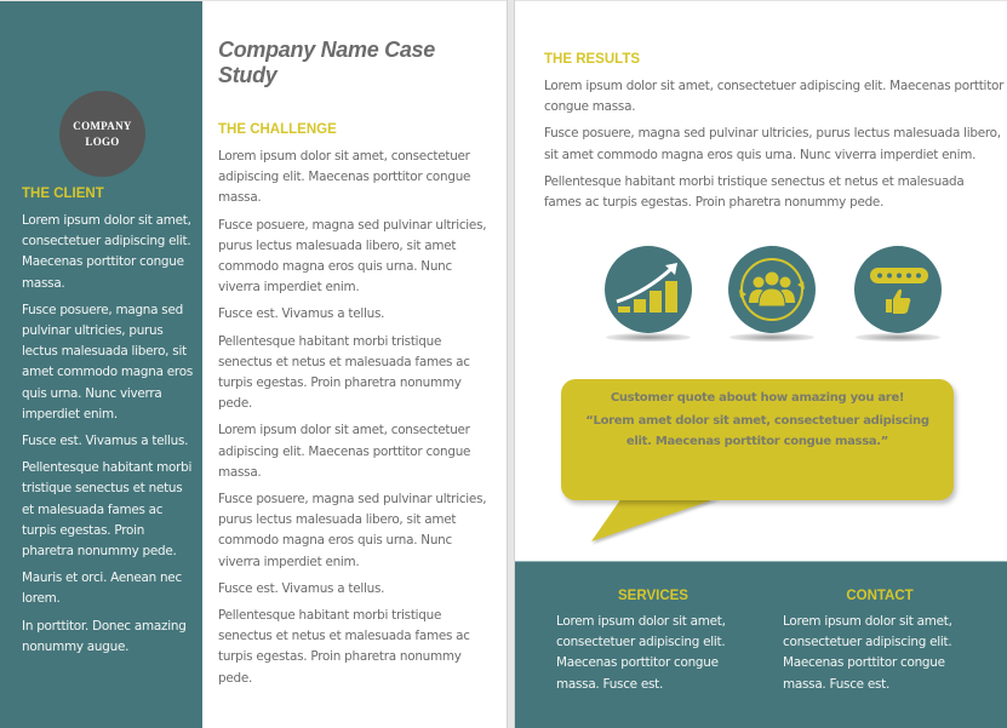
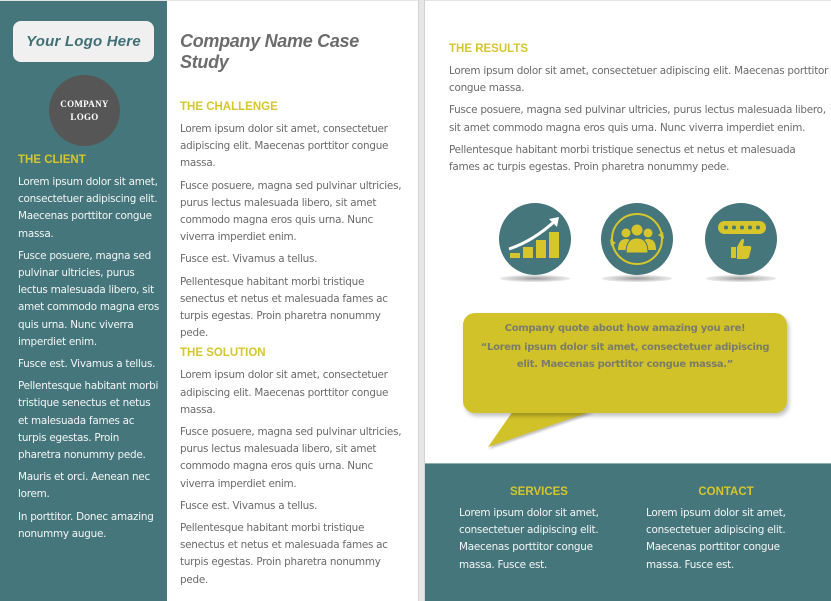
+ Your Logo Here
  COMPANY
  LOGO
  THE CLIENT
  Lorem ipsum dolor sit amet, consectetuer adipiscing elit. Maecenas porttitor congue massa.
  Fusce posuere, magna sed pulvinar ultricies, purus lectus malesuada libero, sit amet commodo magna eros quis urna. Nunc viverra imperdiet enim.
  Fusce est. Vivamus a tellus.
  Pellentesque habitant morbi tristique senectus et netus et malesuada fames ac turpis egestas. Proin pharetra nonummy pede.
  Mauris et orci. Aenean nec lorem.
  In porttitor. Donec amazing nonummy augue.
  Company Name Case Study
  THE CHALLENGE
  Lorem ipsum dolor sit amet, consectetuer adipiscing elit. Maecenas porttitor congue massa.
  Fusce posuere, magna sed pulvinar ultricies, purus lectus malesuada libero, sit amet commodo magna eros quis urna. Nunc viverra imperdiet enim.
  Fusce est. Vivamus a tellus.
  Pellentesque habitant morbi tristique senectus et netus et malesuada fames ac turpis egestas. Proin pharetra nonummy pede.
+ THE SOLUTION
  Lorem ipsum dolor sit amet, consectetuer adipiscing elit. Maecenas porttitor congue massa.
  Fusce posuere, magna sed pulvinar ultricies, purus lectus malesuada libero, sit amet commodo magna eros quis urna. Nunc viverra imperdiet enim.
  Fusce est. Vivamus a tellus.
  Pellentesque habitant morbi tristique senectus et netus et malesuada fames ac turpis egestas. Proin pharetra nonummy pede.
  THE RESULTS
  Lorem ipsum dolor sit amet, consectetuer adipiscing elit. Maecenas porttitor congue massa.
  Fusce posuere, magna sed pulvinar ultricies, purus lectus malesuada libero, sit amet commodo magna eros quis urna. Nunc viverra imperdiet enim.
  Pellentesque habitant morbi tristique senectus et netus et malesuada fames ac turpis egestas. Proin pharetra nonummy pede.
- Customer quote about how amazing you are!
+ Company quote about how amazing you are!
- “Lorem amet dolor sit amet, consectetuer adipiscing elit. Maecenas porttitor congue massa.”
+ “Lorem ipsum dolor sit amet, consectetuer adipiscing elit. Maecenas porttitor congue massa.”
  SERVICES
  Lorem ipsum dolor sit amet, consectetuer adipiscing elit. Maecenas porttitor congue massa. Fusce est.
  CONTACT
  Lorem ipsum dolor sit amet, consectetuer adipiscing elit. Maecenas porttitor congue massa. Fusce est.
